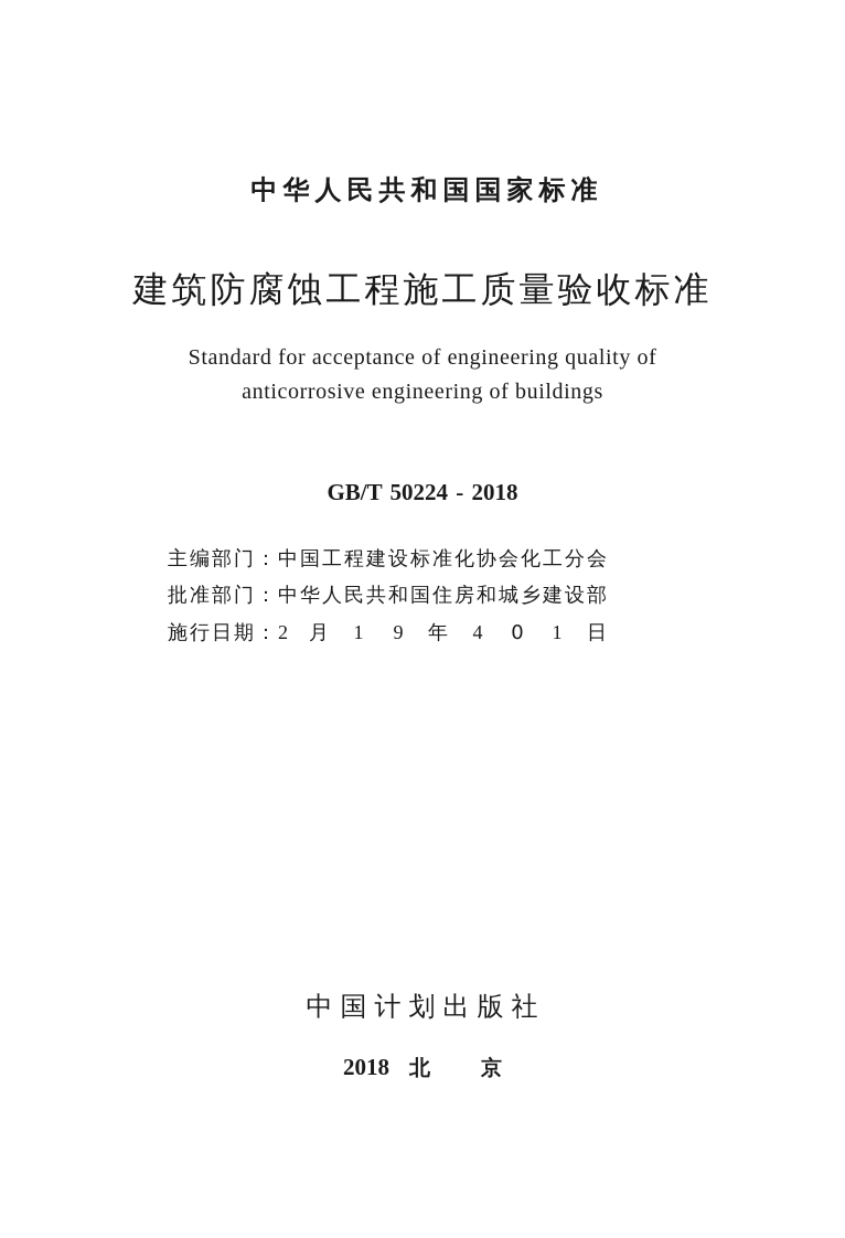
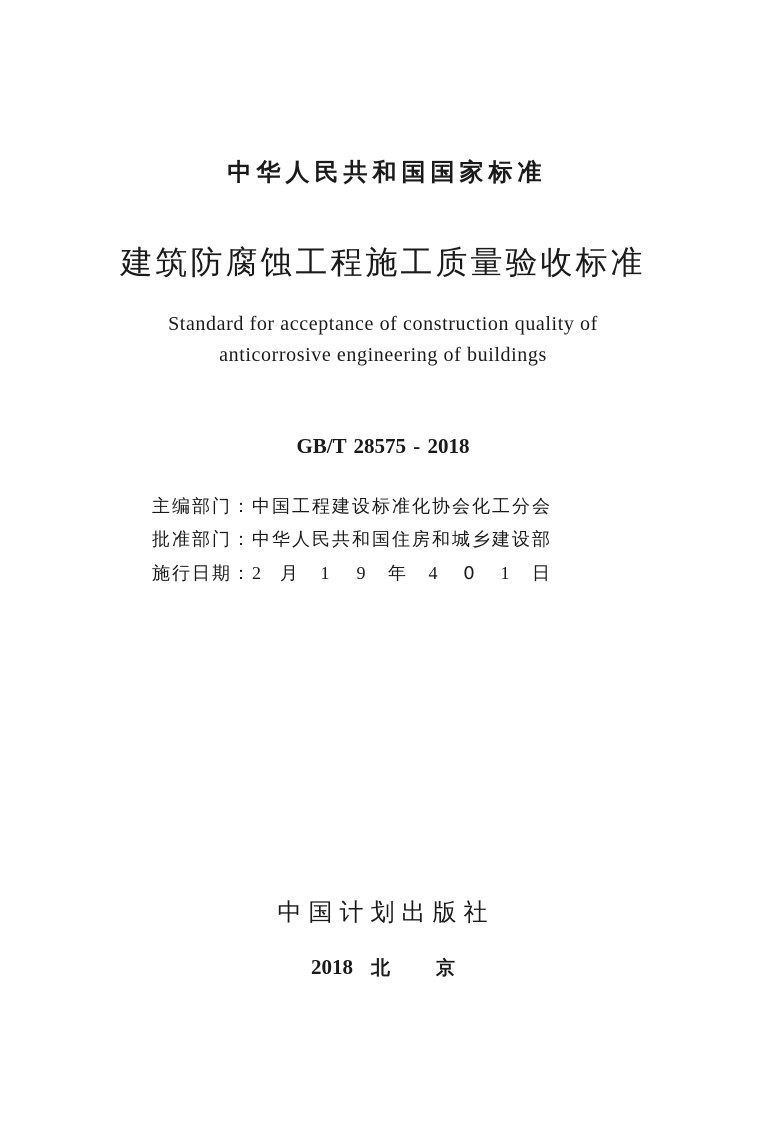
  中华人民共和国国家标准
  建筑防腐蚀工程施工质量验收标准
- Standard for acceptance of engineering quality of
+ Standard for acceptance of construction quality of
  anticorrosive engineering of buildings
- GB/T 50224 - 2018
+ GB/T 28575 - 2018
  主编部门：中国工程建设标准化协会化工分会
  批准部门：中华人民共和国住房和城乡建设部
  施行日期：
  2
  月
  1
  9
  年
  4
  0
  1
  日
  中国计划出版社
  2018 北 京
